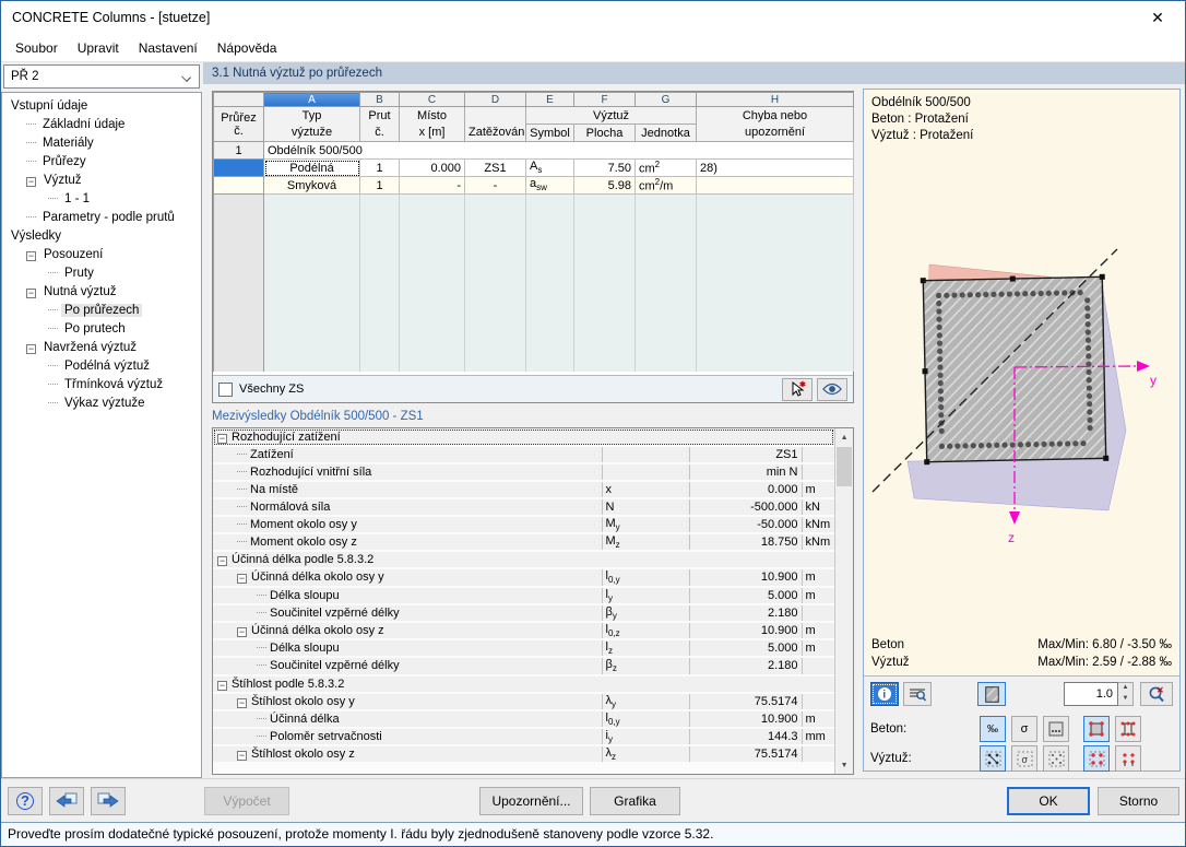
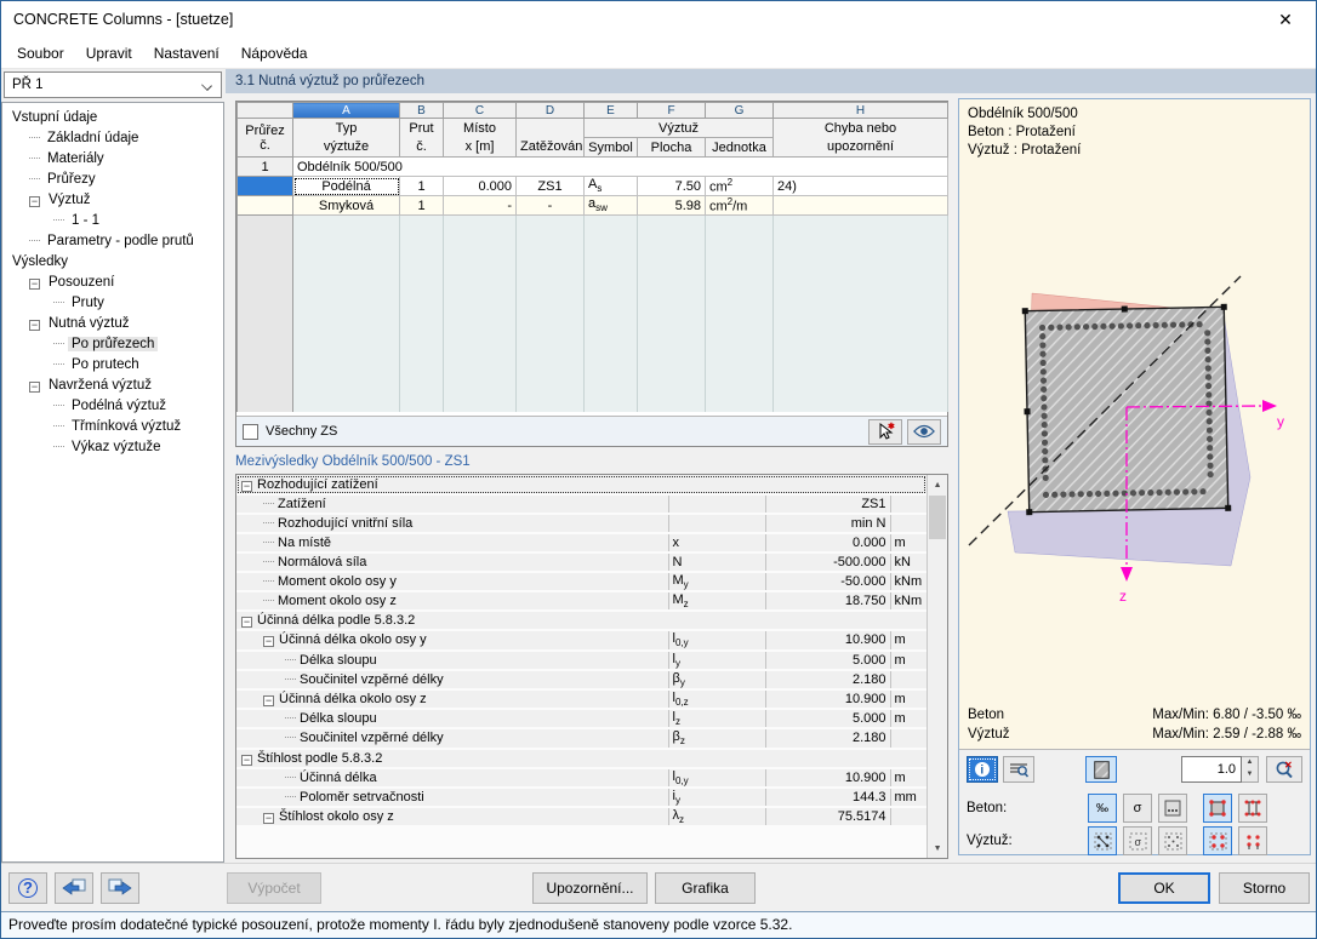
  CONCRETE Columns - [stuetze]
  ✕
  Soubor
  Upravit
  Nastavení
  Nápověda
- PŘ 2
+ PŘ 1
  Vstupní údaje
  Základní údaje
  Materiály
  Průřezy
  − Výztuž
  1 - 1
  Parametry - podle prutů
  Výsledky
  − Posouzení
  Pruty
  − Nutná výztuž
  Po průřezech
  Po prutech
  − Navržená výztuž
  Podélná výztuž
  Třmínková výztuž
  Výkaz výztuže
  3.1 Nutná výztuž po průřezech
  	A	B	C	D	E	F	G	H
  Průřezč.	Typ	Prut	Místo		Výztuž	Chyba nebo
  výztuže	č.	x [m]	Zatěžován	Symbol	Plocha	Jednotka	upozornění
  1	Obdélník 500/500
- 	Podélná	1	0.000	ZS1	As	7.50	cm2	28)
+ 	Podélná	1	0.000	ZS1	As	7.50	cm2	24)
  	Smyková	1	-	-	asw	5.98	cm2/m
  Všechny ZS
  Mezivýsledky Obdélník 500/500 - ZS1
  − Rozhodující zatížení
  Zatížení		ZS1
  Rozhodující vnitřní síla		min N
  Na místě	x	0.000	m
  Normálová síla	N	-500.000	kN
  Moment okolo osy y	My	-50.000	kNm
  Moment okolo osy z	Mz	18.750	kNm
  − Účinná délka podle 5.8.3.2
  − Účinná délka okolo osy y	l0,y	10.900	m
  Délka sloupu	ly	5.000	m
  Součinitel vzpěrné délky	βy	2.180
  − Účinná délka okolo osy z	l0,z	10.900	m
  Délka sloupu	lz	5.000	m
  Součinitel vzpěrné délky	βz	2.180
  − Štíhlost podle 5.8.3.2
- − Štíhlost okolo osy y	λy	75.5174
  Účinná délka	l0,y	10.900	m
  Poloměr setrvačnosti	iy	144.3	mm
  − Štíhlost okolo osy z	λz	75.5174
  Obdélník 500/500
  Beton : Protažení
  Výztuž : Protažení
  y
  z
  Beton
  Max/Min: 6.80 / -3.50 ‰
  Výztuž
  Max/Min: 2.59 / -2.88 ‰
  i
  1.0
  ✕
  Beton:
  ‰
  σ
  Výztuž:
  σ
  ?
  Výpočet
  Upozornění...
  Grafika
  OK
  Storno
  Proveďte prosím dodatečné typické posouzení, protože momenty I. řádu byly zjednodušeně stanoveny podle vzorce 5.32.
